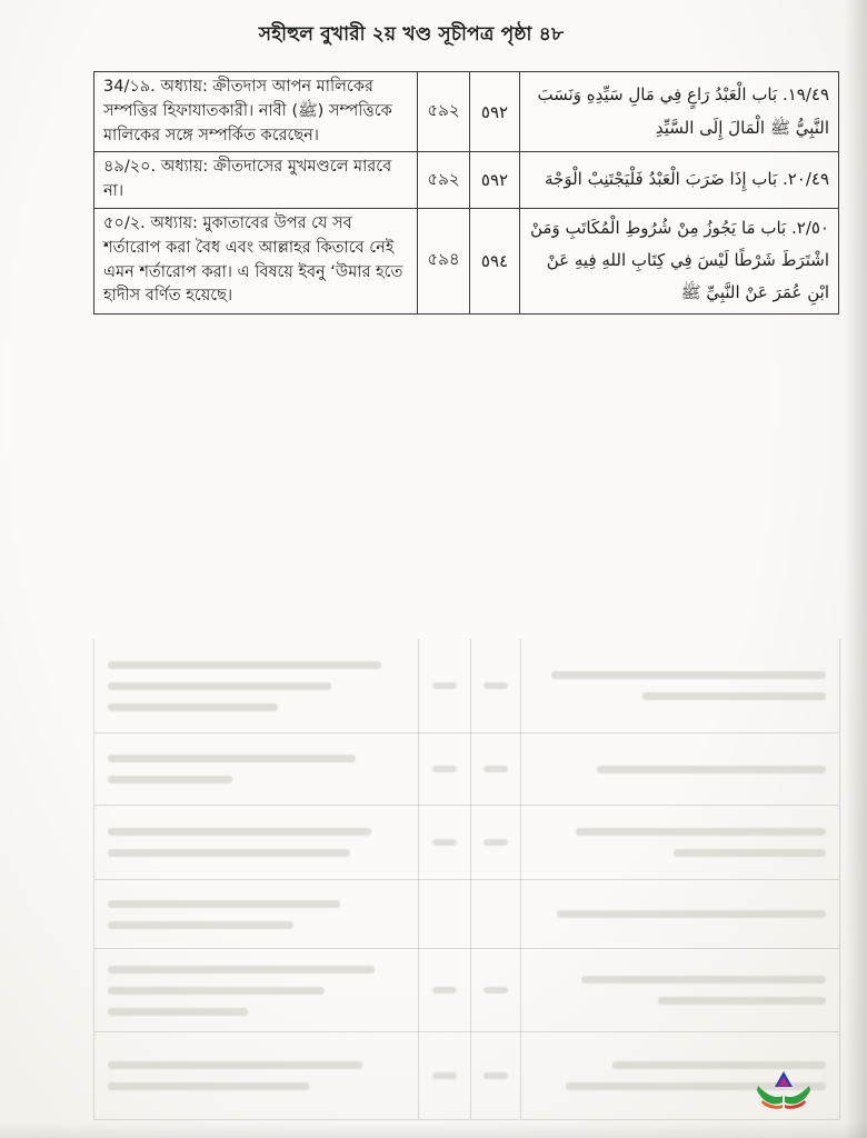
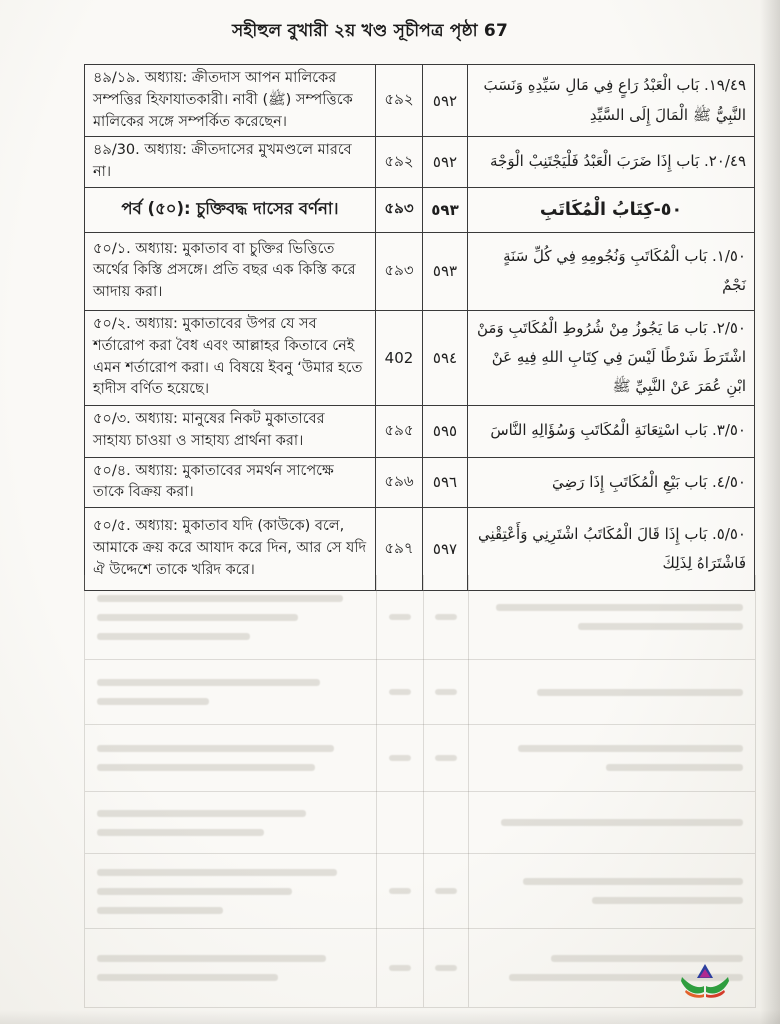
- সহীহুল বুখারী ২য় খণ্ড সূচীপত্র পৃষ্ঠা ৪৮
+ সহীহুল বুখারী ২য় খণ্ড সূচীপত্র পৃষ্ঠা 67
- 34/১৯. অধ্যায়: ক্রীতদাস আপন মালিকের সম্পত্তির হিফাযাতকারী। নাবী (ﷺ) সম্পত্তিকে মালিকের সঙ্গে সম্পর্কিত করেছেন।	৫৯২	٥٩٢	١٩/٤٩. بَاب الْعَبْدُ رَاعٍ فِي مَالِ سَيِّدِهِ وَنَسَبَ النَّبِيُّ ﷺ الْمَالَ إِلَى السَّيِّدِ
+ ৪৯/১৯. অধ্যায়: ক্রীতদাস আপন মালিকের সম্পত্তির হিফাযাতকারী। নাবী (ﷺ) সম্পত্তিকে মালিকের সঙ্গে সম্পর্কিত করেছেন।	৫৯২	٥٩٢	١٩/٤٩. بَاب الْعَبْدُ رَاعٍ فِي مَالِ سَيِّدِهِ وَنَسَبَ النَّبِيُّ ﷺ الْمَالَ إِلَى السَّيِّدِ
- ৪৯/২০. অধ্যায়: ক্রীতদাসের মুখমণ্ডলে মারবে না।	৫৯২	٥٩٢	٢٠/٤٩. بَاب إِذَا ضَرَبَ الْعَبْدُ فَلْيَجْتَنِبْ الْوَجْهَ
+ ৪৯/30. অধ্যায়: ক্রীতদাসের মুখমণ্ডলে মারবে না।	৫৯২	٥٩٢	٢٠/٤٩. بَاب إِذَا ضَرَبَ الْعَبْدُ فَلْيَجْتَنِبْ الْوَجْهَ
+ পর্ব (৫০): চুক্তিবদ্ধ দাসের বর্ণনা।	৫৯৩	٥٩٣	٥٠-كِتَابُ الْمُكَاتَبِ
+ ৫০/১. অধ্যায়: মুকাতাব বা চুক্তির ভিত্তিতে অর্থের কিস্তি প্রসঙ্গে। প্রতি বছর এক কিস্তি করে আদায় করা।	৫৯৩	٥٩٣	١/٥٠. بَاب الْمُكَاتَبِ وَنُجُومِهِ فِي كُلِّ سَنَةٍ نَجْمٌ
- ৫০/২. অধ্যায়: মুকাতাবের উপর যে সব শর্তারোপ করা বৈধ এবং আল্লাহর কিতাবে নেই এমন শর্তারোপ করা। এ বিষয়ে ইবনু ‘উমার হতে হাদীস বর্ণিত হয়েছে।	৫৯৪	٥٩٤	٢/٥٠. بَاب مَا يَجُوزُ مِنْ شُرُوطِ الْمُكَاتَبِ وَمَنْ اشْتَرَطَ شَرْطًا لَيْسَ فِي كِتَابِ اللهِ فِيهِ عَنْ ابْنِ عُمَرَ عَنْ النَّبِيِّ ﷺ
+ ৫০/২. অধ্যায়: মুকাতাবের উপর যে সব শর্তারোপ করা বৈধ এবং আল্লাহর কিতাবে নেই এমন শর্তারোপ করা। এ বিষয়ে ইবনু ‘উমার হতে হাদীস বর্ণিত হয়েছে।	402	٥٩٤	٢/٥٠. بَاب مَا يَجُوزُ مِنْ شُرُوطِ الْمُكَاتَبِ وَمَنْ اشْتَرَطَ شَرْطًا لَيْسَ فِي كِتَابِ اللهِ فِيهِ عَنْ ابْنِ عُمَرَ عَنْ النَّبِيِّ ﷺ
+ ৫০/৩. অধ্যায়: মানুষের নিকট মুকাতাবের সাহায্য চাওয়া ও সাহায্য প্রার্থনা করা।	৫৯৫	٥٩٥	٣/٥٠. بَاب اسْتِعَانَةِ الْمُكَاتَبِ وَسُؤَالِهِ النَّاسَ
+ ৫০/৪. অধ্যায়: মুকাতাবের সমর্থন সাপেক্ষে তাকে বিক্রয় করা।	৫৯৬	٥٩٦	٤/٥٠. بَاب بَيْعِ الْمُكَاتَبِ إِذَا رَضِيَ
+ ৫০/৫. অধ্যায়: মুকাতাব যদি (কাউকে) বলে, আমাকে ক্রয় করে আযাদ করে দিন, আর সে যদি ঐ উদ্দেশে তাকে খরিদ করে।	৫৯৭	٥٩٧	٥/٥٠. بَاب إِذَا قَالَ الْمُكَاتَبُ اشْتَرِنِي وَأَعْتِقْنِي فَاشْتَرَاهُ لِذَلِكَ
